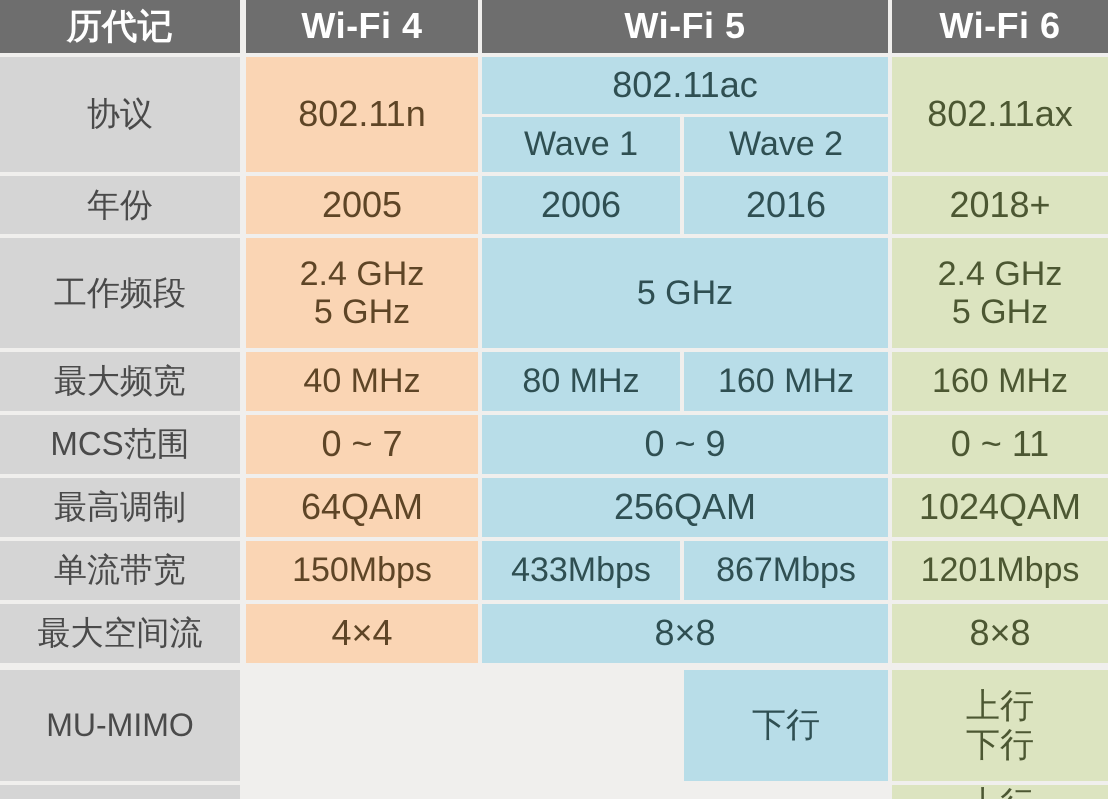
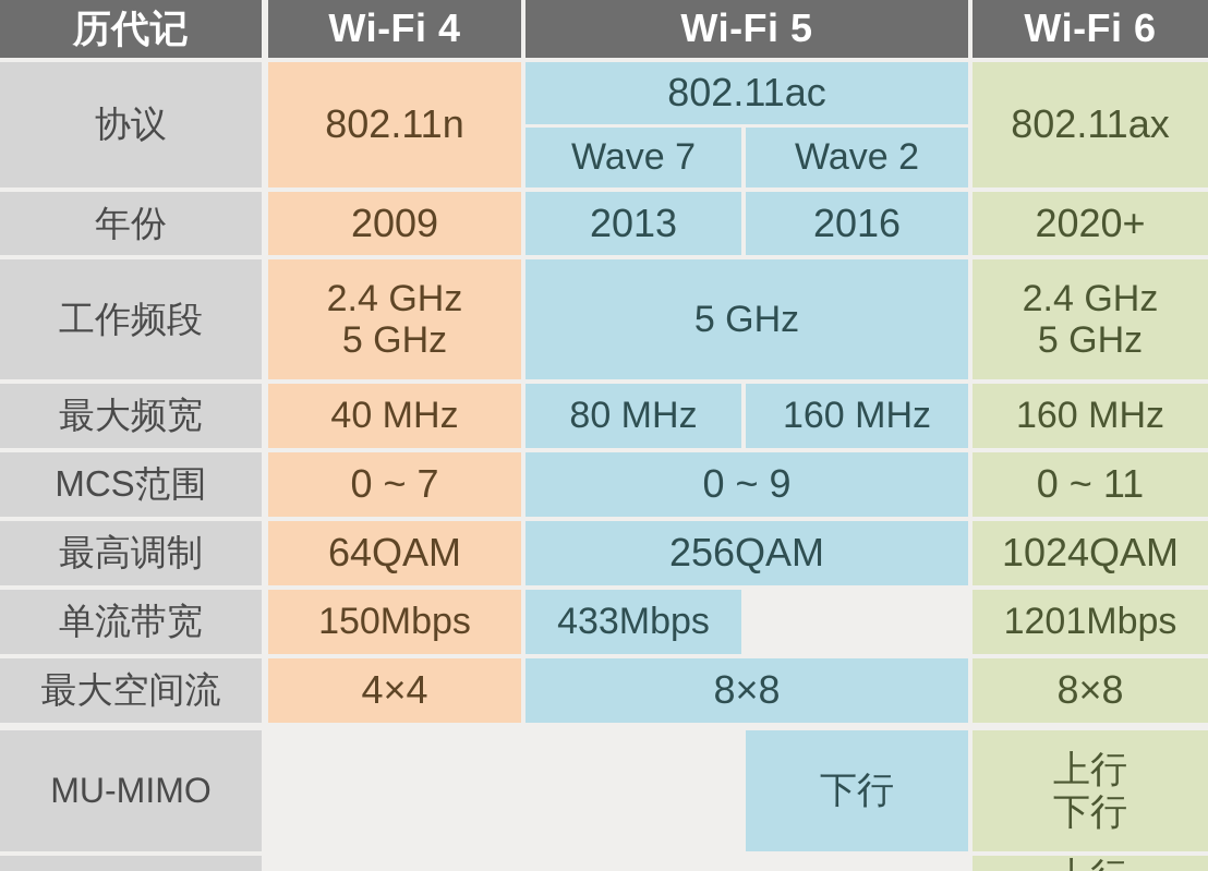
  历代记
  Wi-Fi 4
  Wi-Fi 5
  Wi-Fi 6
  协议
  802.11n
  802.11ac
- Wave 1
+ Wave 7
  Wave 2
  802.11ax
  年份
- 2005
+ 2009
- 2006
+ 2013
  2016
- 2018+
+ 2020+
  工作频段
  2.4 GHz
  5 GHz
  5 GHz
  2.4 GHz
  5 GHz
  最大频宽
  40 MHz
  80 MHz
  160 MHz
  160 MHz
  MCS范围
  0 ~ 7
  0 ~ 9
  0 ~ 11
  最高调制
  64QAM
  256QAM
  1024QAM
  单流带宽
  150Mbps
  433Mbps
- 867Mbps
  1201Mbps
  最大空间流
  4×4
  8×8
  8×8
  MU-MIMO
  下行
  上行
  下行
